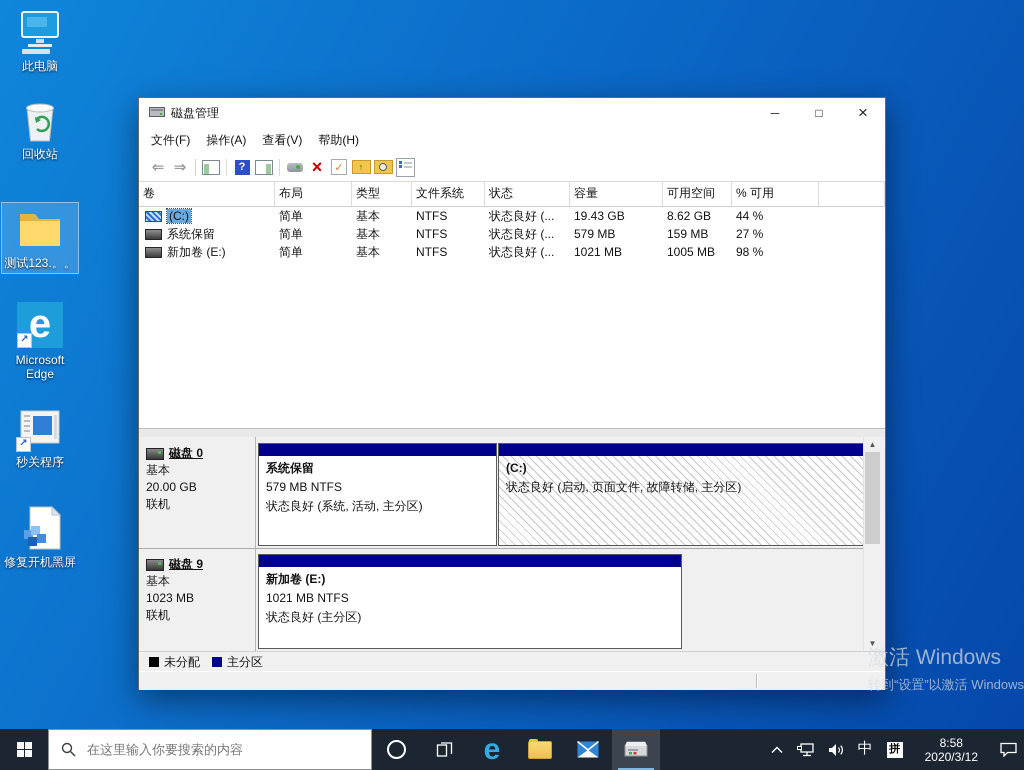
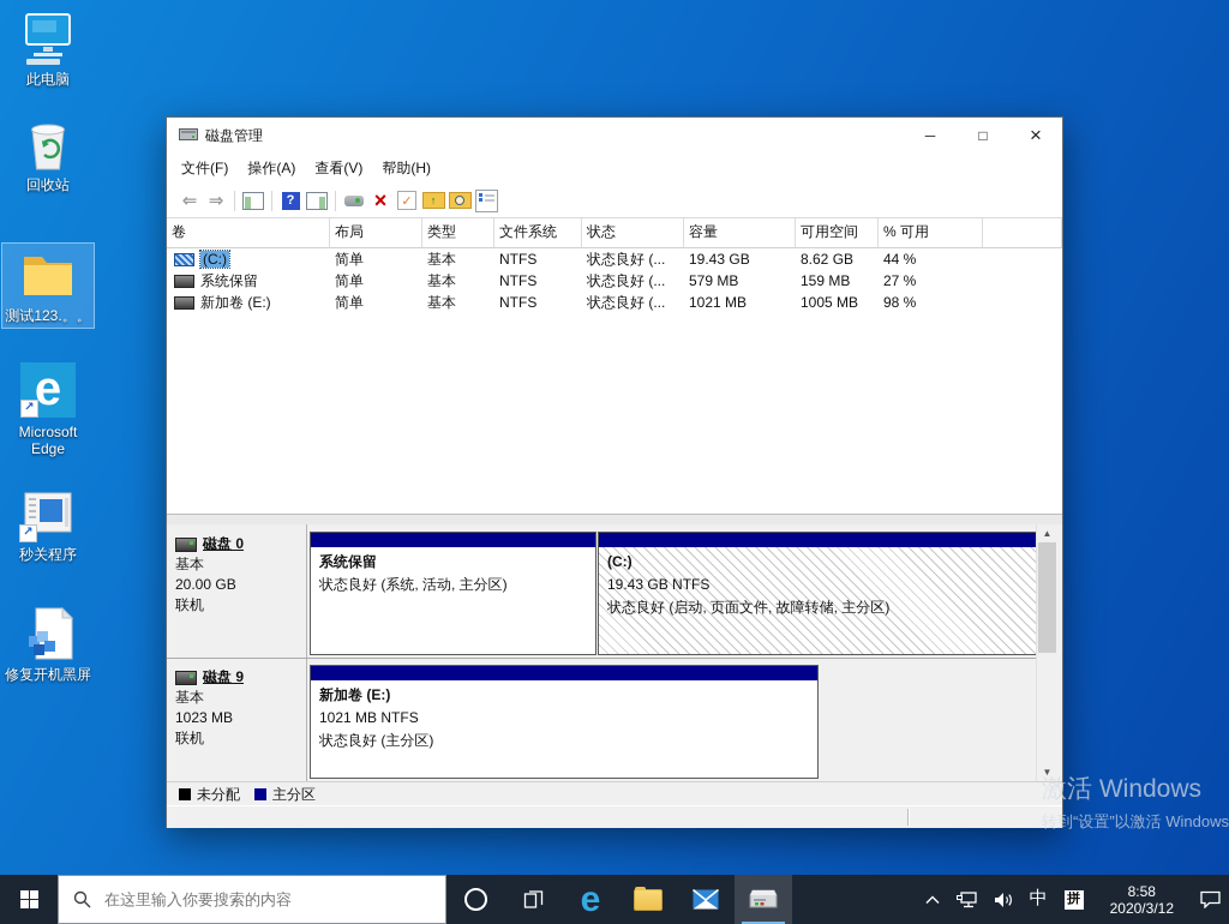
  此电脑
  回收站
  测试123.。。
  e
  ↗
  Microsoft Edge
  ↗
  秒关程序
  修复开机黑屏
  磁盘管理
  ─
  □
  ×
  文件(F)
  操作(A)
  查看(V)
  帮助(H)
  ⇐
  ⇒
  ?
  ×
  ✓
  ↑
  卷
  布局
  类型
  文件系统
  状态
  容量
  可用空间
  % 可用
  (C:)
  简单
  基本
  NTFS
  状态良好 (...
  19.43 GB
  8.62 GB
  44 %
  系统保留
  简单
  基本
  NTFS
  状态良好 (...
  579 MB
  159 MB
  27 %
  新加卷 (E:)
  简单
  基本
  NTFS
  状态良好 (...
  1021 MB
  1005 MB
  98 %
  磁盘 0
  基本
  20.00 GB
  联机
  系统保留
- 579 MB NTFS
  状态良好 (系统, 活动, 主分区)
  (C:)
+ 19.43 GB NTFS
  状态良好 (启动, 页面文件, 故障转储, 主分区)
  磁盘 9
  基本
  1023 MB
  联机
  新加卷 (E:)
  1021 MB NTFS
  状态良好 (主分区)
  ▲
  ▼
  未分配
  主分区
  激活 Windows
  转到“设置”以激活 Windows
  在这里输入你要搜索的内容
  e
  中
  拼
  8:58
  2020/3/12
